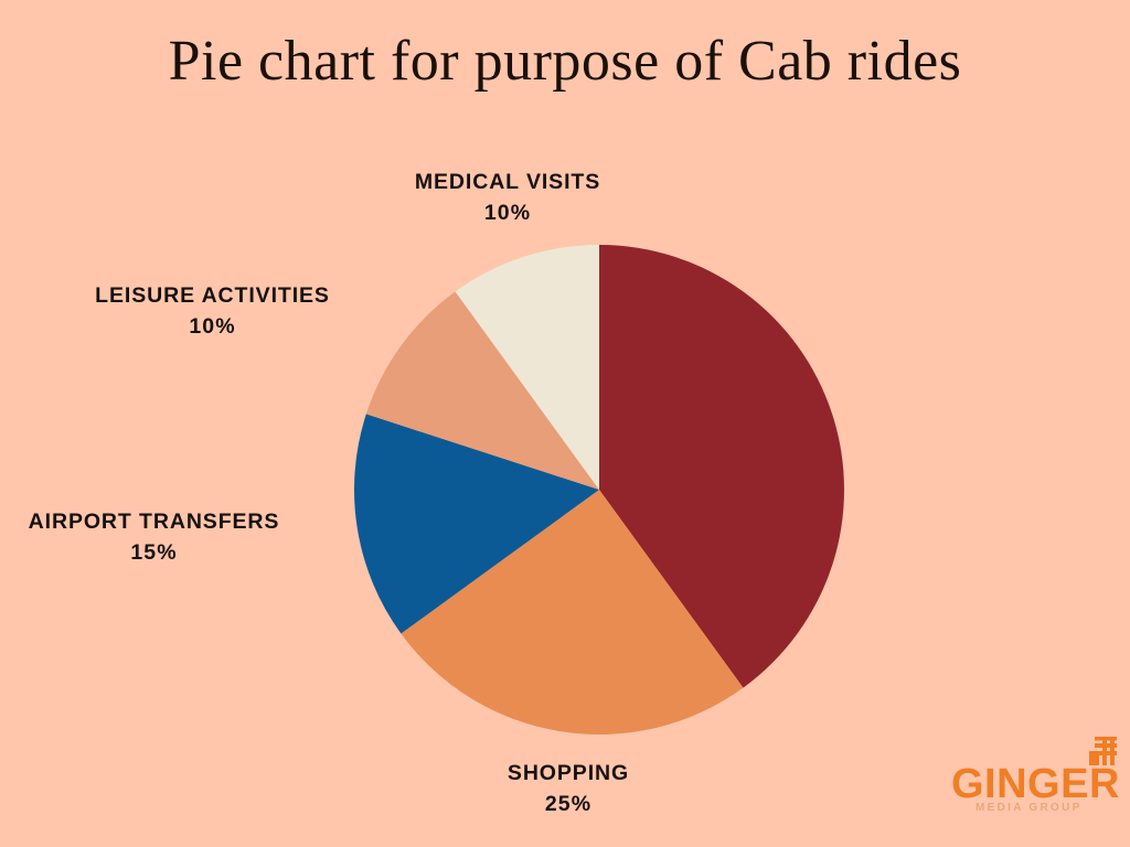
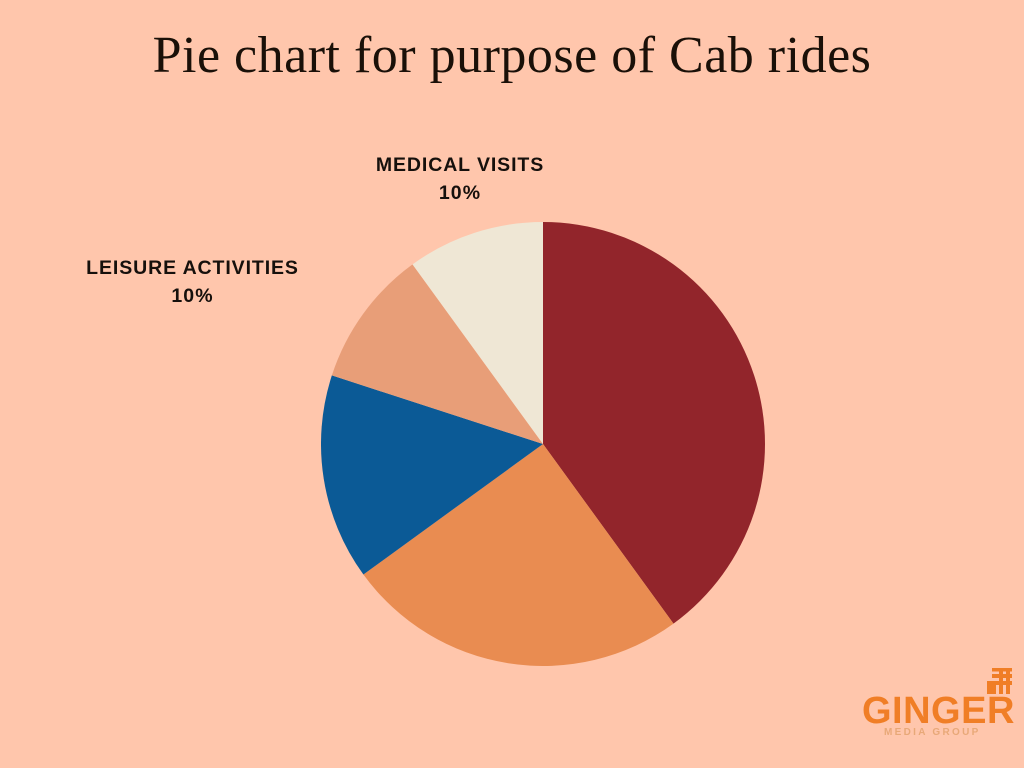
  Pie chart for purpose of Cab rides
  MEDICAL VISITS
  10%
  LEISURE ACTIVITIES
  10%
- AIRPORT TRANSFERS
- 15%
- SHOPPING
- 25%
  GINGER
  MEDIA GROUP
